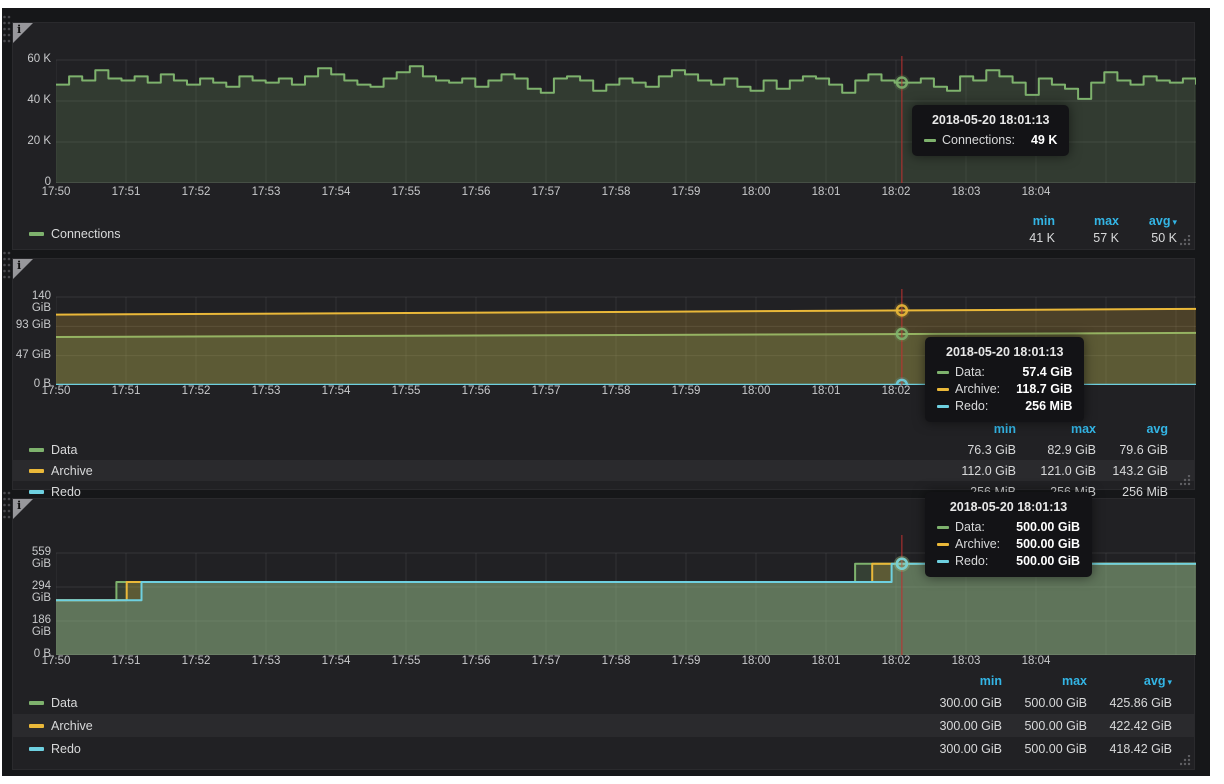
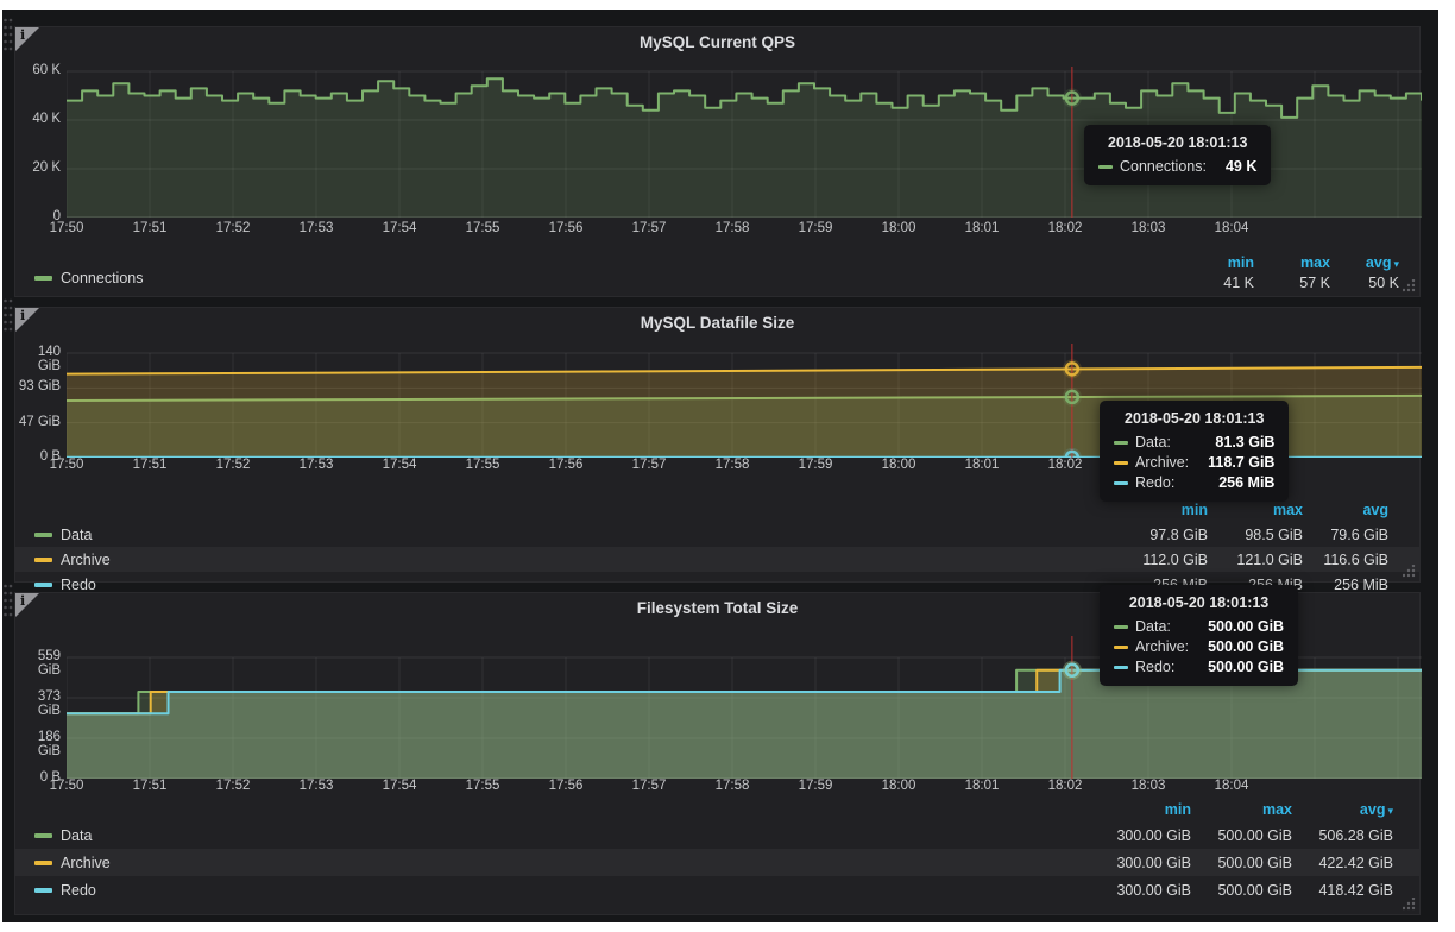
  i
+ MySQL Current QPS
  60 K
  40 K
  20 K
  0
  17:50
  17:51
  17:52
  17:53
  17:54
  17:55
  17:56
  17:57
  17:58
  17:59
  18:00
  18:01
  18:02
  18:03
  18:04
  Connections
  min
  max
  avg ▾
  41 K
  57 K
  50 K
  i
+ MySQL Datafile Size
  140 GiB
  93 GiB
  47 GiB
  0 B
  17:50
  17:51
  17:52
  17:53
  17:54
  17:55
  17:56
  17:57
  17:58
  17:59
  18:00
  18:01
  18:02
  min
  max
  avg
  Data
- 76.3 GiB
+ 97.8 GiB
- 82.9 GiB
+ 98.5 GiB
  79.6 GiB
  Archive
  112.0 GiB
  121.0 GiB
- 143.2 GiB
+ 116.6 GiB
  Redo
  256 MiB
  i
+ Filesystem Total Size
  559 GiB
- 294 GiB
+ 373 GiB
  186 GiB
  0 B
  17:50
  17:51
  17:52
  17:53
  17:54
  17:55
  17:56
  17:57
  17:58
  17:59
  18:00
  18:01
  18:02
  18:03
  18:04
  min
  max
  avg ▾
  Data
  300.00 GiB
  500.00 GiB
- 425.86 GiB
+ 506.28 GiB
  Archive
  300.00 GiB
  500.00 GiB
  422.42 GiB
  Redo
  300.00 GiB
  500.00 GiB
  418.42 GiB
  2018-05-20 18:01:13
  Connections:
  49 K
  2018-05-20 18:01:13
  Data:
- 57.4 GiB
+ 81.3 GiB
  Archive:
  118.7 GiB
  Redo:
  256 MiB
  2018-05-20 18:01:13
  Data:
  500.00 GiB
  Archive:
  500.00 GiB
  Redo:
  500.00 GiB
